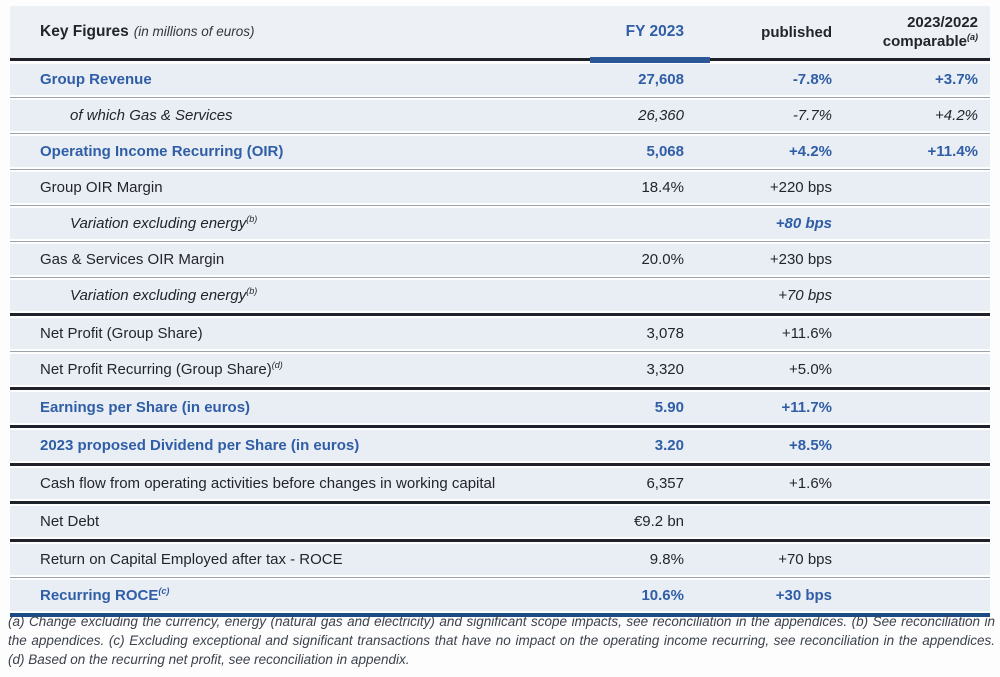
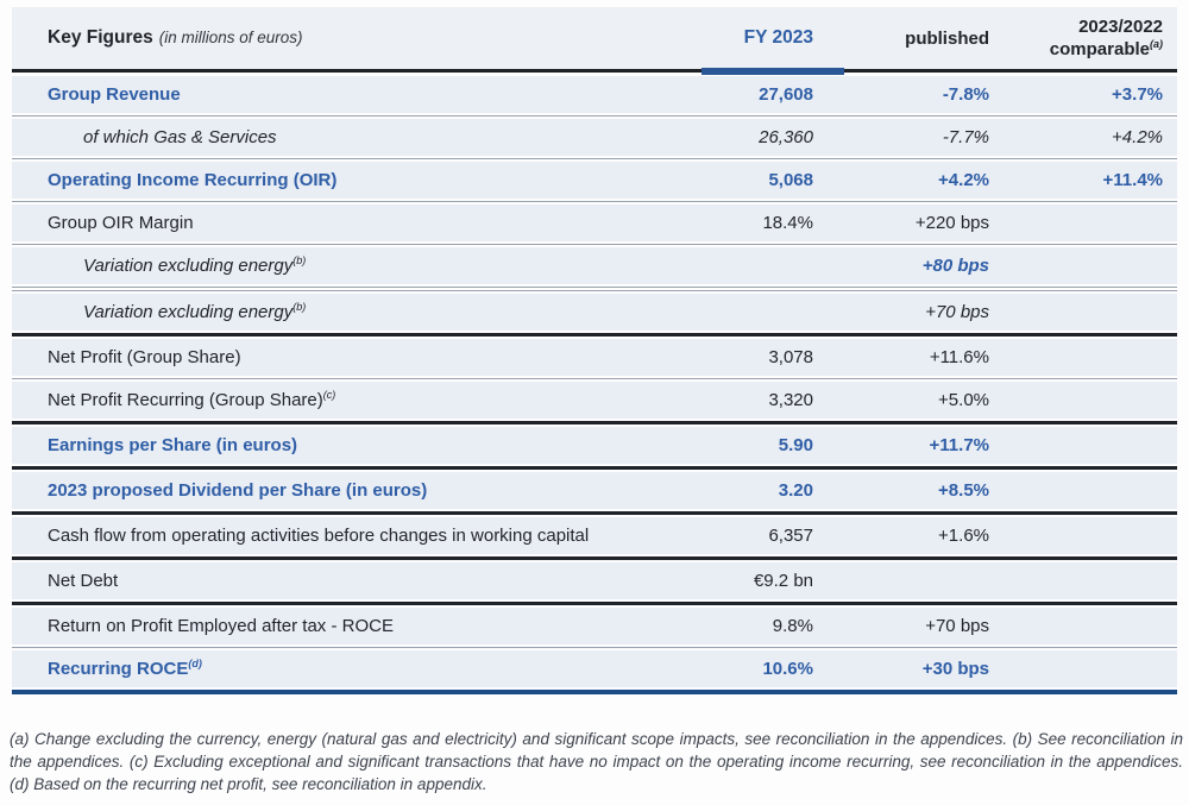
  Key Figures (in millions of euros)
  FY 2023
  published
  2023/2022
  comparable(a)
  Group Revenue
  27,608
  -7.8%
  +3.7%
  of which Gas & Services
  26,360
  -7.7%
  +4.2%
  Operating Income Recurring (OIR)
  5,068
  +4.2%
  +11.4%
  Group OIR Margin
  18.4%
  +220 bps
  Variation excluding energy(b)
  +80 bps
- Gas & Services OIR Margin
- 20.0%
- +230 bps
  Variation excluding energy(b)
  +70 bps
  Net Profit (Group Share)
  3,078
  +11.6%
- Net Profit Recurring (Group Share)(d)
+ Net Profit Recurring (Group Share)(c)
  3,320
  +5.0%
  Earnings per Share (in euros)
  5.90
  +11.7%
  2023 proposed Dividend per Share (in euros)
  3.20
  +8.5%
  Cash flow from operating activities before changes in working capital
  6,357
  +1.6%
  Net Debt
  €9.2 bn
- Return on Capital Employed after tax - ROCE
+ Return on Profit Employed after tax - ROCE
  9.8%
  +70 bps
- Recurring ROCE(c)
+ Recurring ROCE(d)
  10.6%
  +30 bps
  (a) Change excluding the currency, energy (natural gas and electricity) and significant scope impacts, see reconciliation in the appendices. (b) See reconciliation in the appendices. (c) Excluding exceptional and significant transactions that have no impact on the operating income recurring, see reconciliation in the appendices. (d) Based on the recurring net profit, see reconciliation in appendix.
